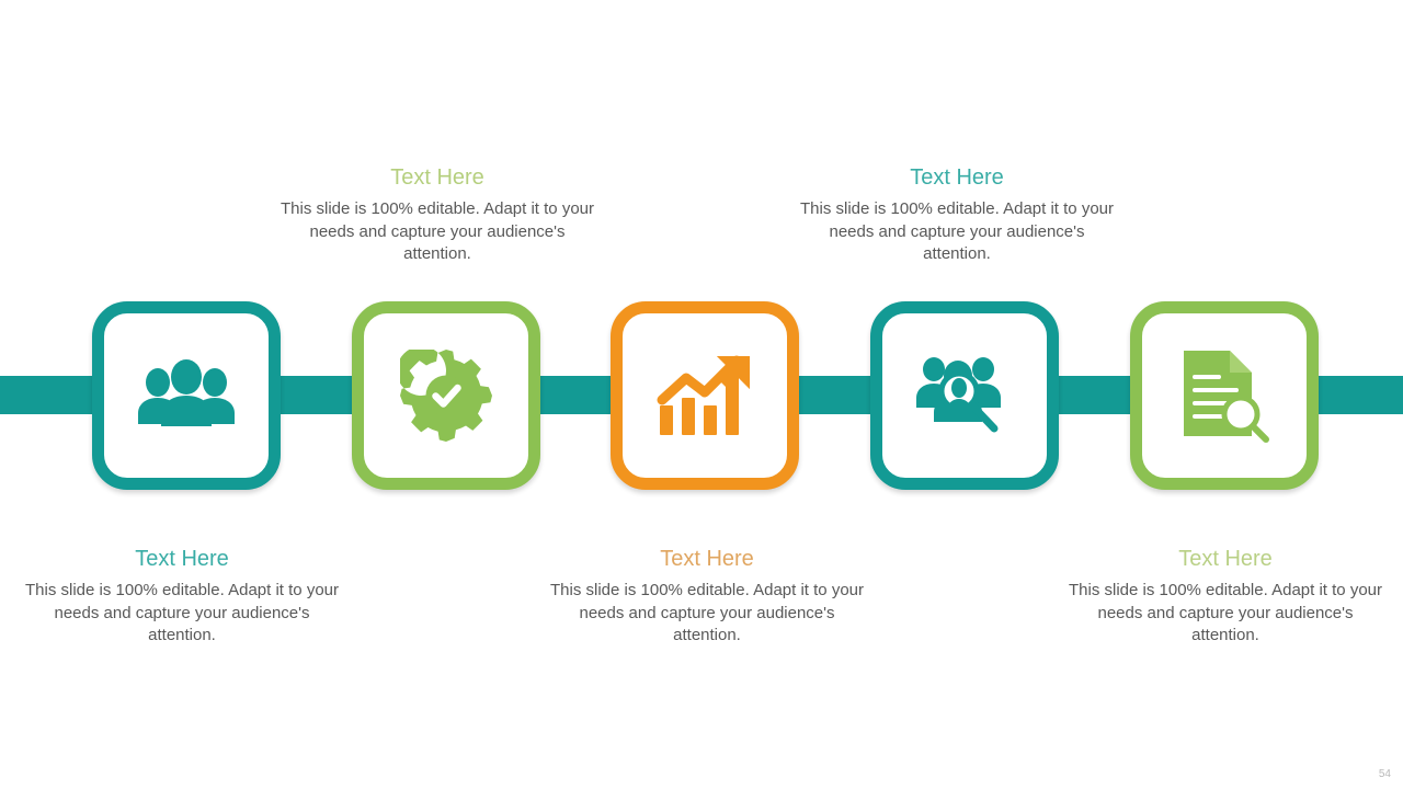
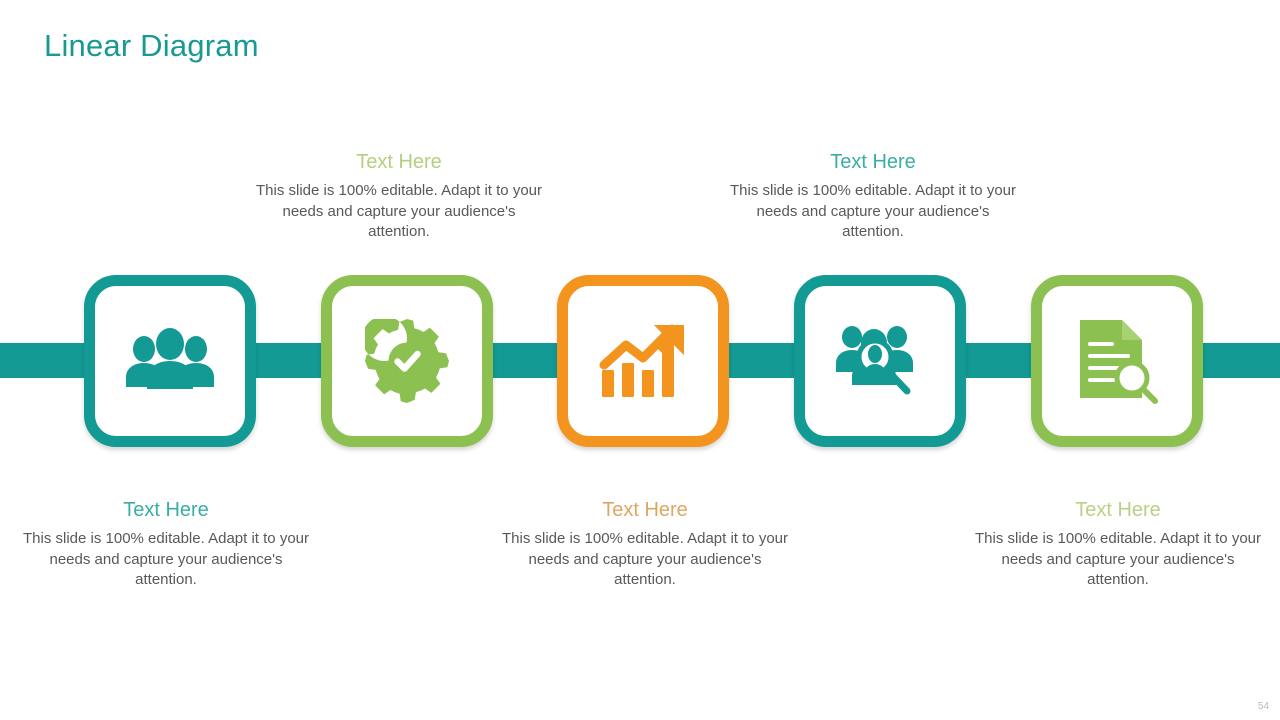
+ Linear Diagram
  Text Here
  This slide is 100% editable. Adapt it to your needs and capture your audience's attention.
  Text Here
  This slide is 100% editable. Adapt it to your needs and capture your audience's attention.
  Text Here
  This slide is 100% editable. Adapt it to your needs and capture your audience's attention.
  Text Here
  This slide is 100% editable. Adapt it to your needs and capture your audience's attention.
  Text Here
  This slide is 100% editable. Adapt it to your needs and capture your audience's attention.
  54
